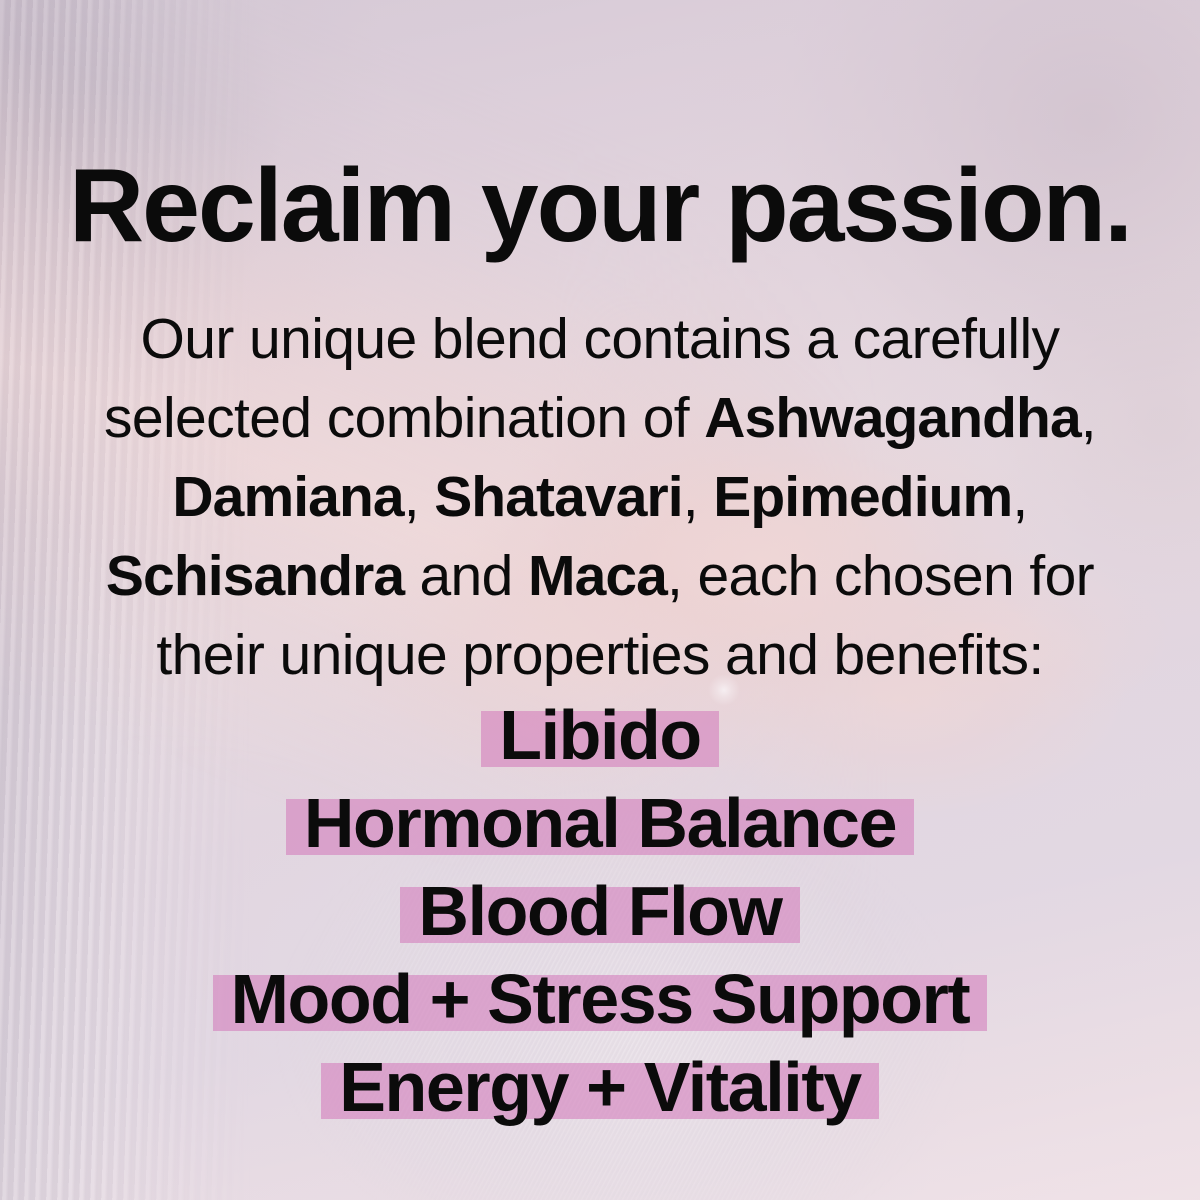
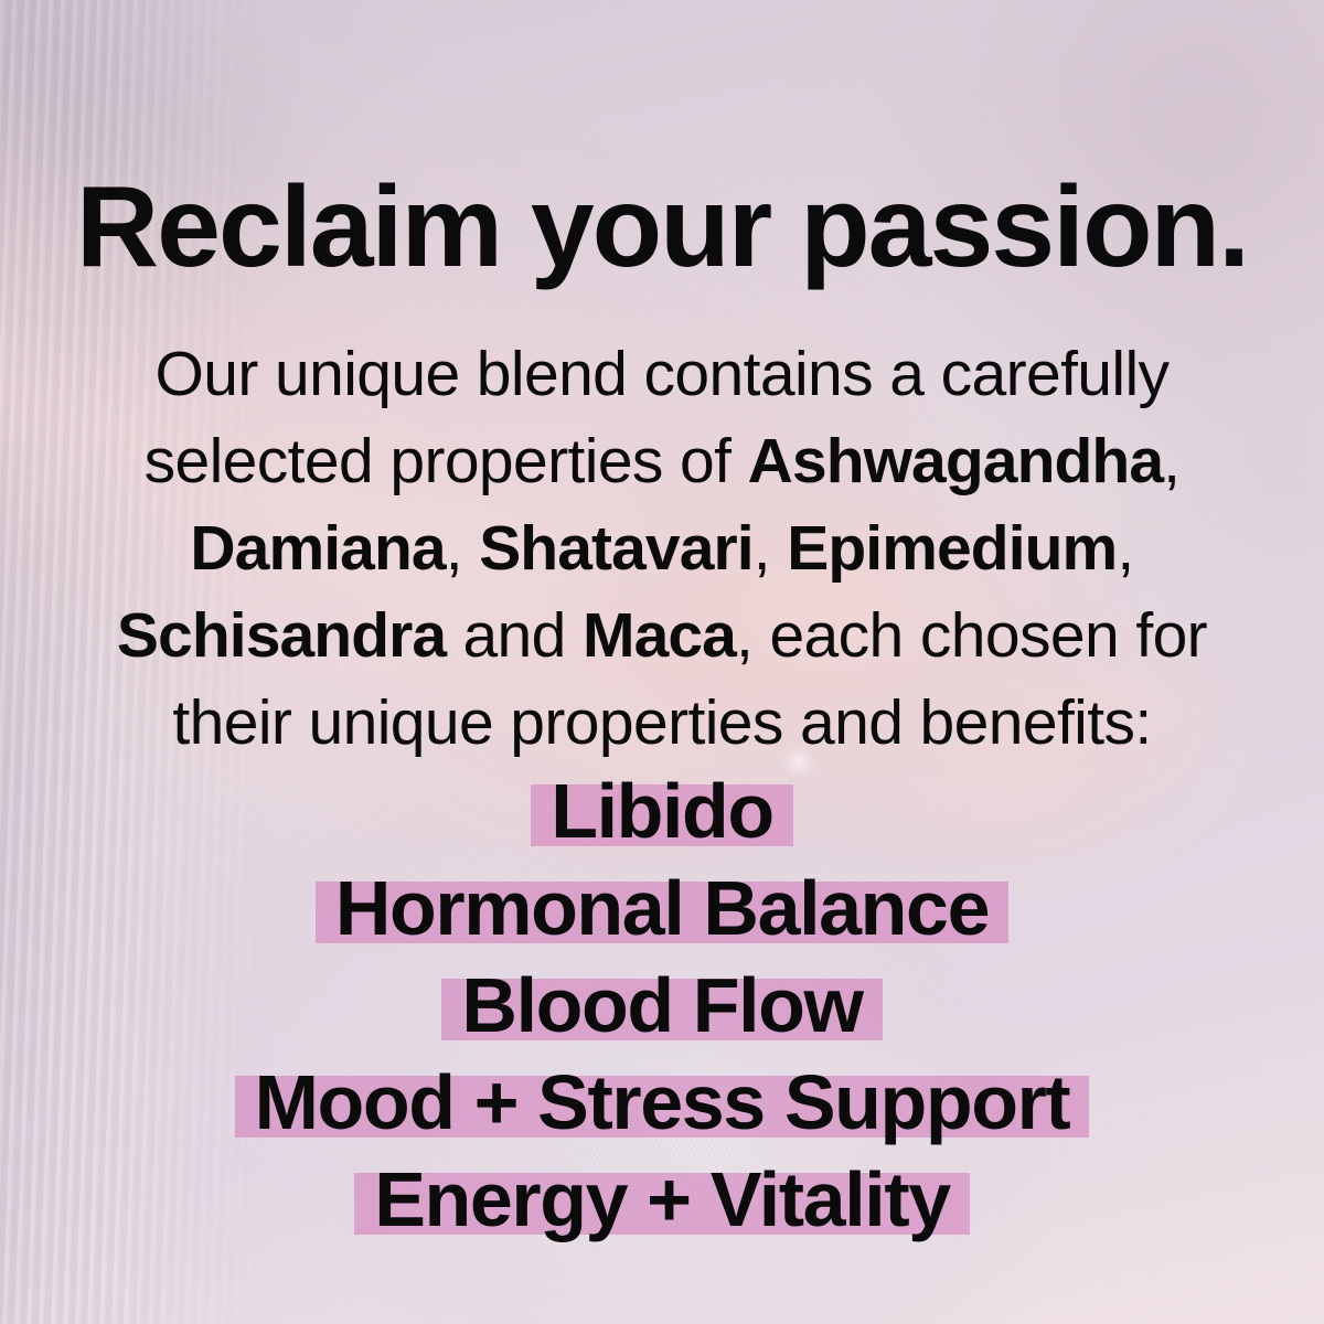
  Reclaim your passion.
- Our unique blend contains a carefully selected combination of Ashwagandha, Damiana, Shatavari, Epimedium, Schisandra and Maca, each chosen for their unique properties and benefits:
+ Our unique blend contains a carefully selected properties of Ashwagandha, Damiana, Shatavari, Epimedium, Schisandra and Maca, each chosen for their unique properties and benefits:
  Libido
  Hormonal Balance
  Blood Flow
  Mood + Stress Support
  Energy + Vitality
